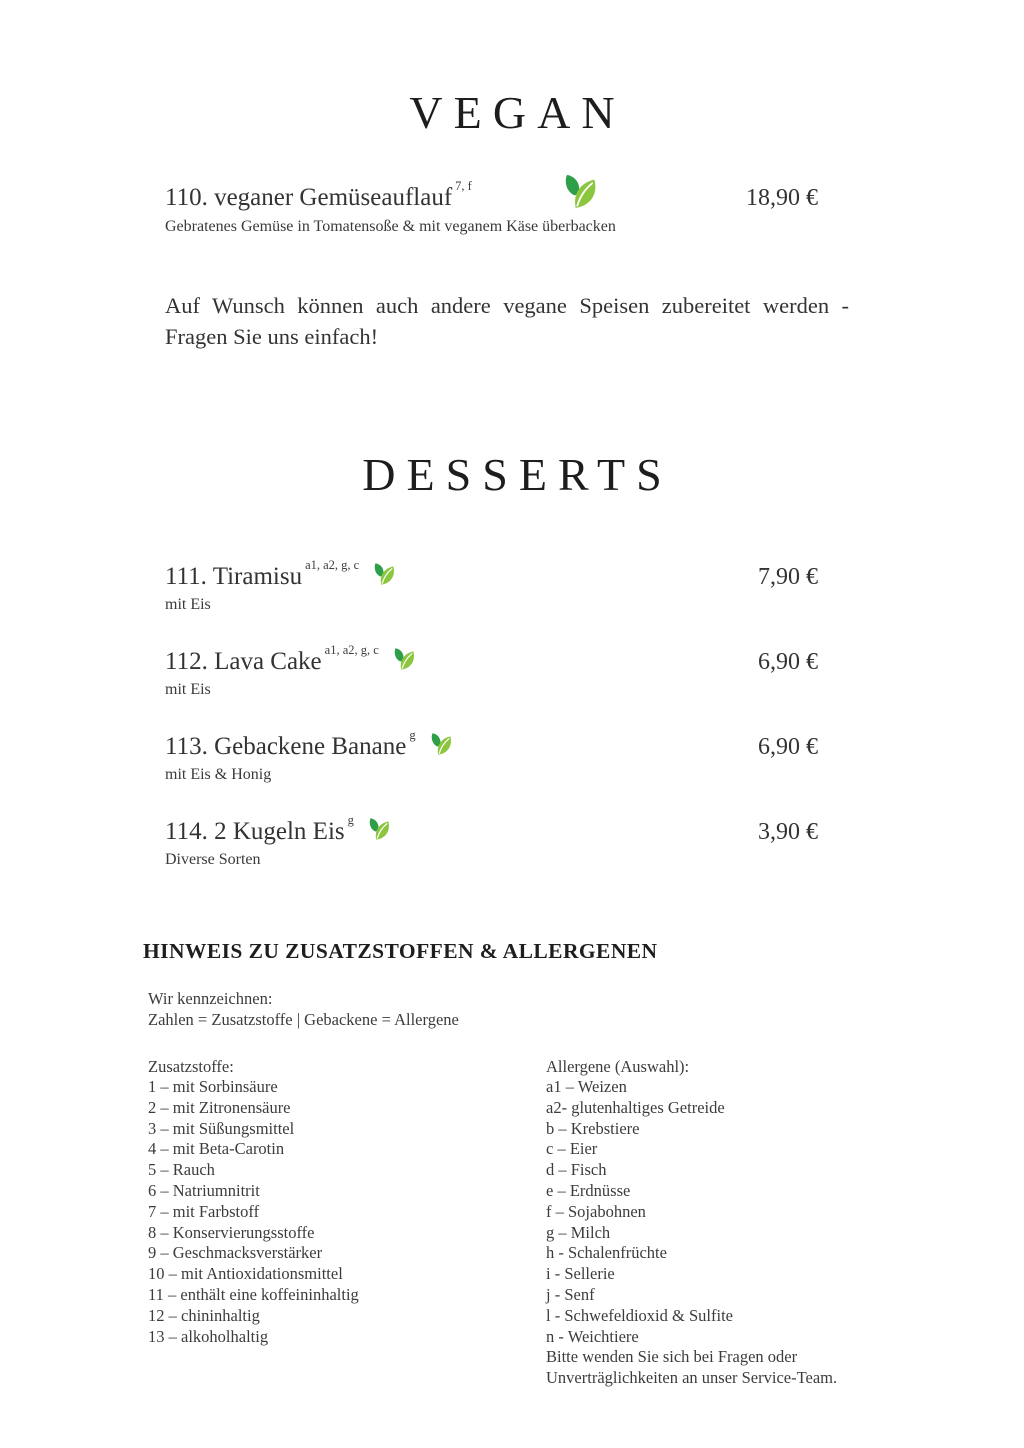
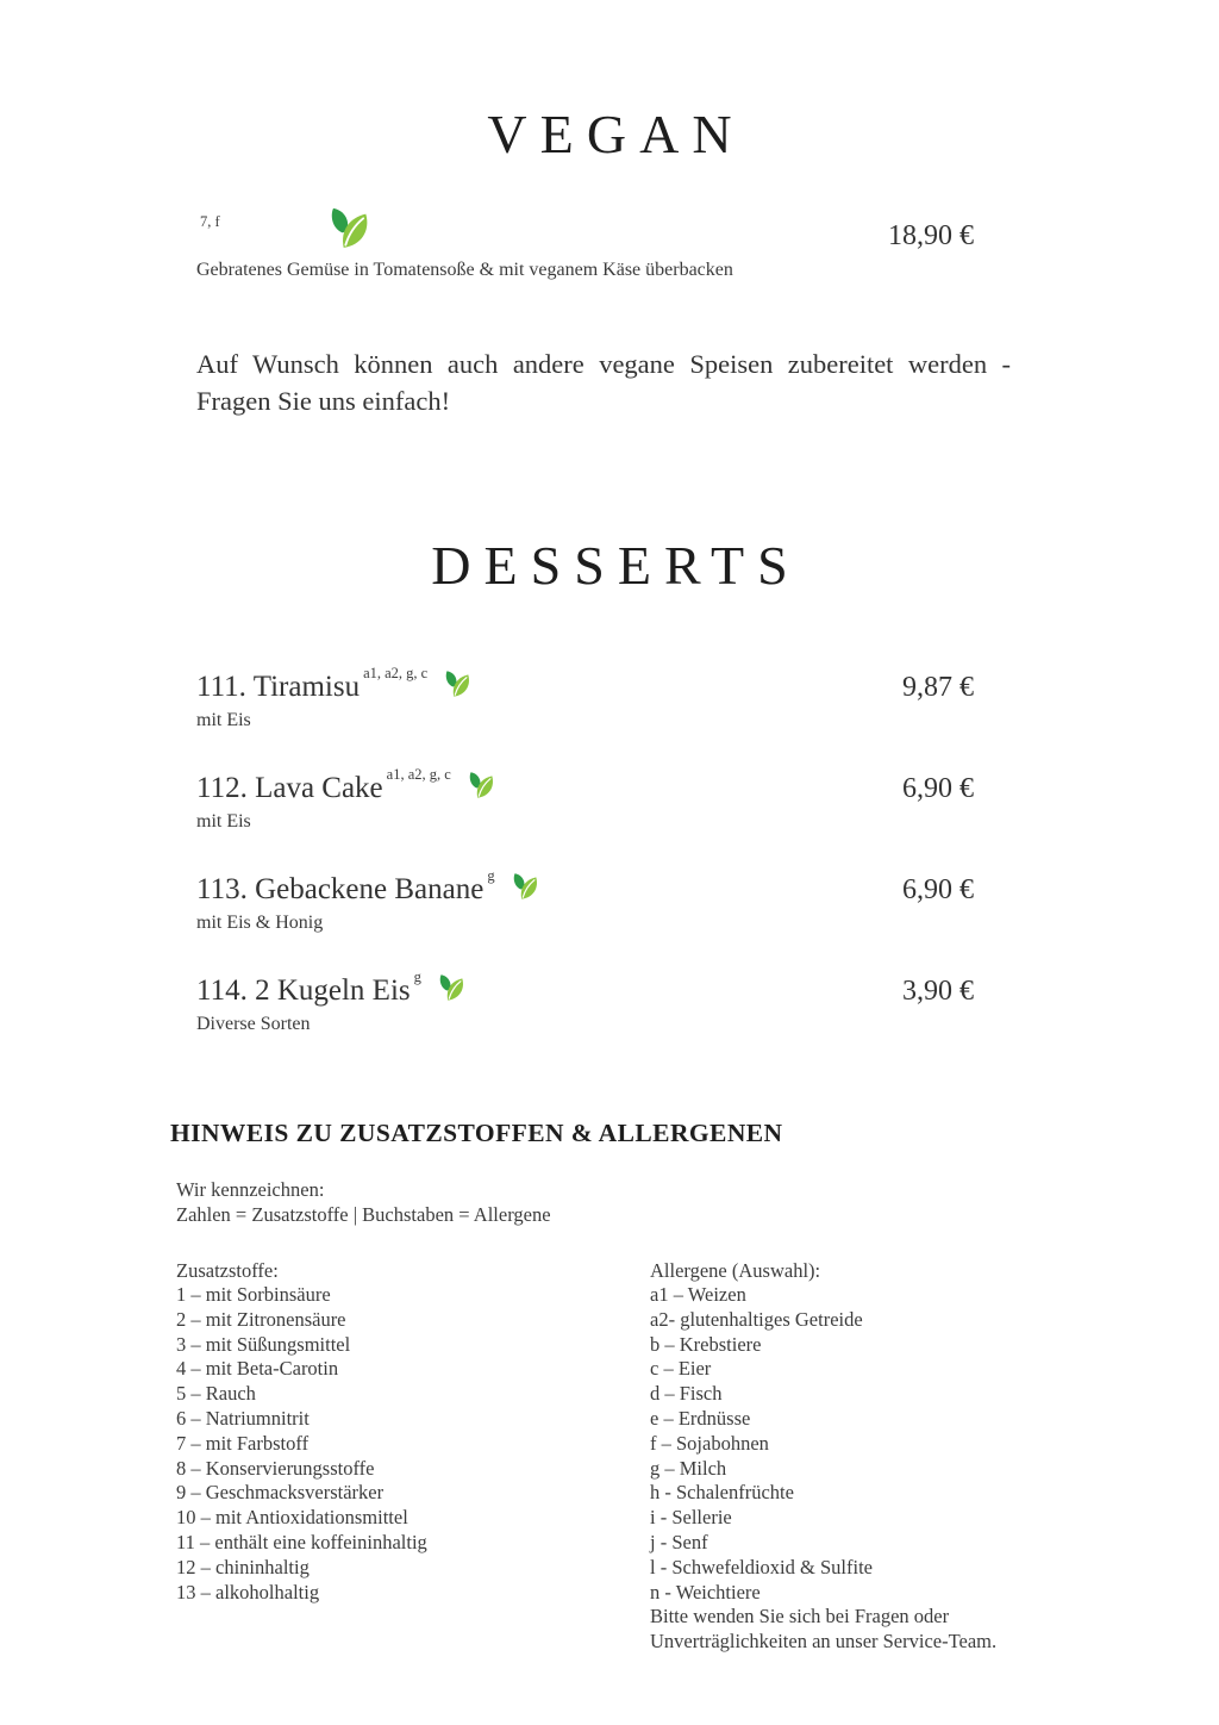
  VEGAN
- 110. veganer Gemüseauflauf
  7, f
  18,90 €
  Gebratenes Gemüse in Tomatensoße & mit veganem Käse überbacken
  Auf Wunsch können auch andere vegane Speisen zubereitet werden - Fragen Sie uns einfach!
  DESSERTS
  111. Tiramisu
  a1, a2, g, c
- 7,90 €
+ 9,87 €
  mit Eis
  112. Lava Cake
  a1, a2, g, c
  6,90 €
  mit Eis
  113. Gebackene Banane
  g
  6,90 €
  mit Eis & Honig
  114. 2 Kugeln Eis
  g
  3,90 €
  Diverse Sorten
  HINWEIS ZU ZUSATZSTOFFEN & ALLERGENEN
  Wir kennzeichnen:
- Zahlen = Zusatzstoffe | Gebackene = Allergene
+ Zahlen = Zusatzstoffe | Buchstaben = Allergene
  Zusatzstoffe:
  1 – mit Sorbinsäure
  2 – mit Zitronensäure
  3 – mit Süßungsmittel
  4 – mit Beta-Carotin
  5 – Rauch
  6 – Natriumnitrit
  7 – mit Farbstoff
  8 – Konservierungsstoffe
  9 – Geschmacksverstärker
  10 – mit Antioxidationsmittel
  11 – enthält eine koffeininhaltig
  12 – chininhaltig
  13 – alkoholhaltig
  Allergene (Auswahl):
  a1 – Weizen
  a2- glutenhaltiges Getreide
  b – Krebstiere
  c – Eier
  d – Fisch
  e – Erdnüsse
  f – Sojabohnen
  g – Milch
  h - Schalenfrüchte
  i - Sellerie
  j - Senf
  l - Schwefeldioxid & Sulfite
  n - Weichtiere
  Bitte wenden Sie sich bei Fragen oder Unverträglichkeiten an unser Service-Team.
